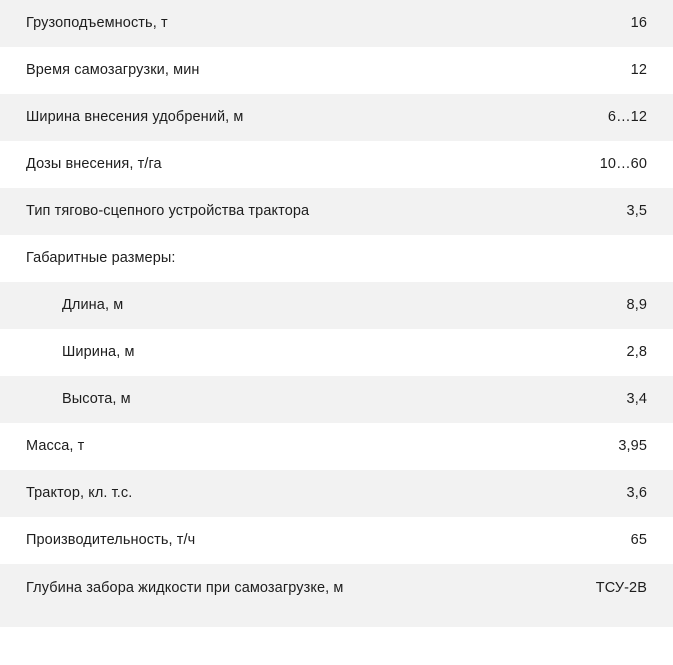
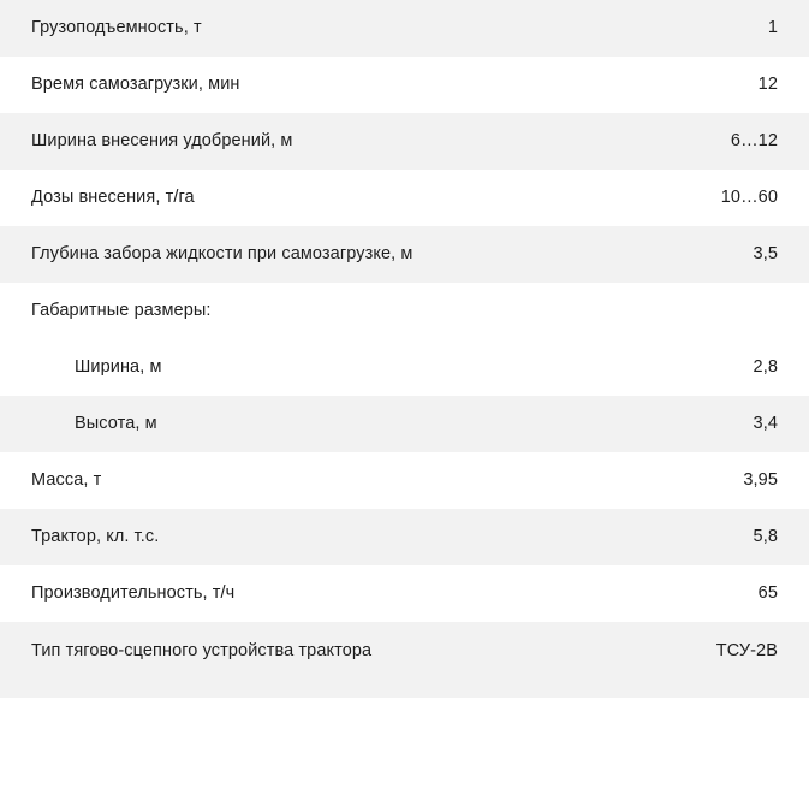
- Грузоподъемность, т	16
+ Грузоподъемность, т	1
  Время самозагрузки, мин	12
  Ширина внесения удобрений, м	6…12
  Дозы внесения, т/га	10…60
- Тип тягово-сцепного устройства трактора	3,5
+ Глубина забора жидкости при самозагрузке, м	3,5
  Габаритные размеры:
- Длина, м	8,9
  Ширина, м	2,8
  Высота, м	3,4
  Масса, т	3,95
- Трактор, кл. т.с.	3,6
+ Трактор, кл. т.с.	5,8
  Производительность, т/ч	65
- Глубина забора жидкости при самозагрузке, м	ТСУ-2В
+ Тип тягово-сцепного устройства трактора	ТСУ-2В
